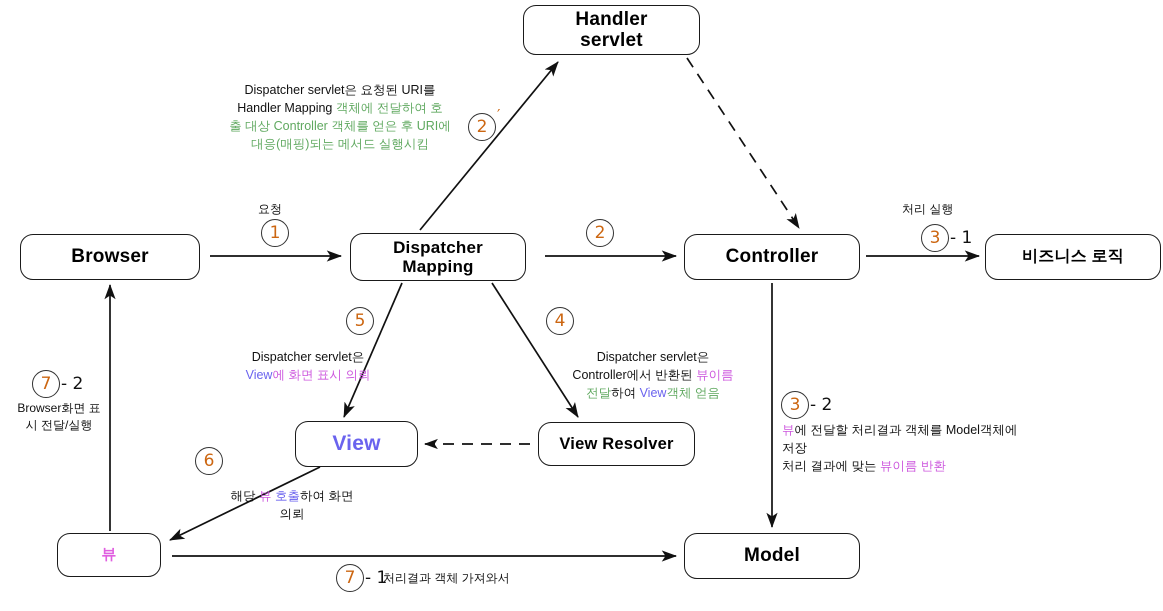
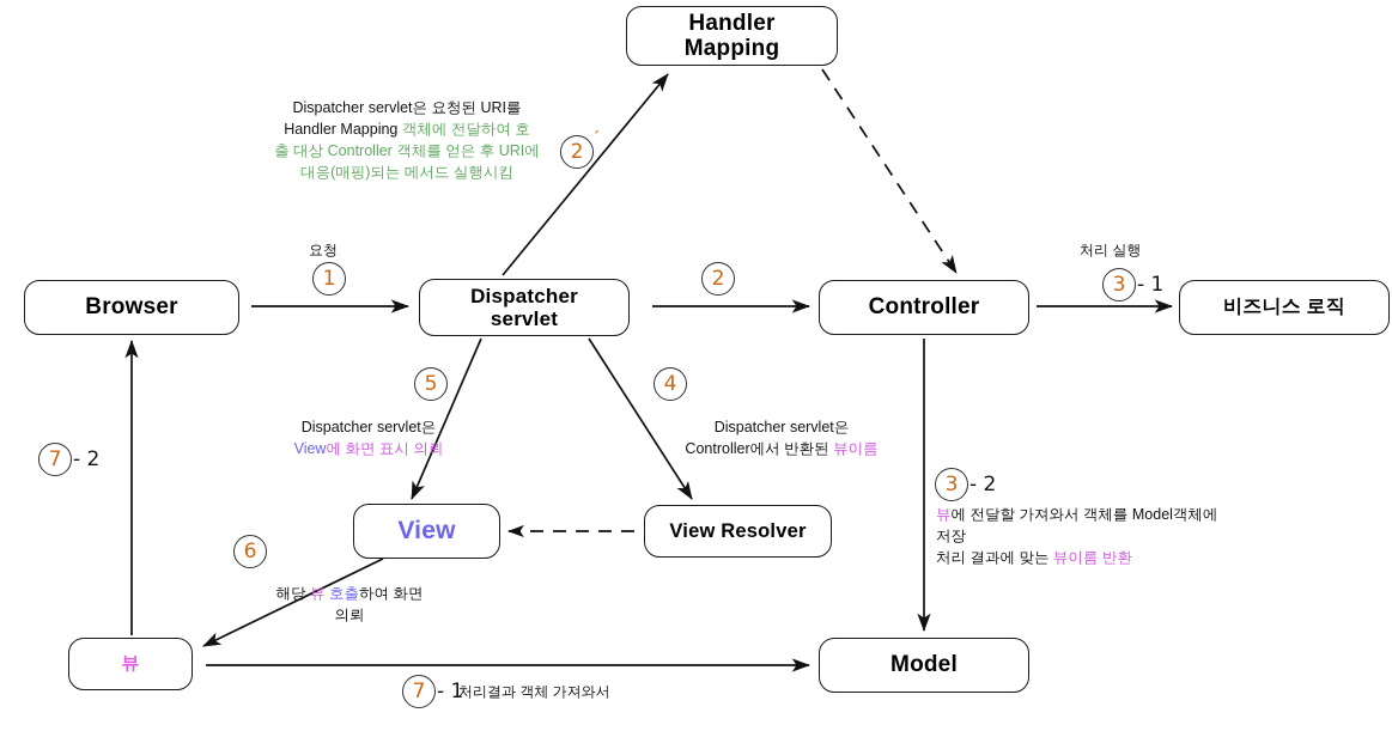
  Handler
- servlet
+ Mapping
  Browser
  Dispatcher
- Mapping
+ servlet
  Controller
  비즈니스 로직
  View
  View Resolver
  Model
  뷰
  1
  2
  2
  ′
  3
  - 1
  3
  - 2
  4
  5
  6
  7
  - 2
  7
  - 1
  요청
  처리 실행
  처리결과 객체 가져와서
  Dispatcher servlet은 요청된 URI를
  Handler Mapping 객체에 전달하여 호
  출 대상 Controller 객체를 얻은 후 URI에
  대응(매핑)되는 메서드 실행시킴
  Dispatcher servlet은
  View에 화면 표시 의뢰
  Dispatcher servlet은
  Controller에서 반환된 뷰이름
- 전달하여 View객체 얻음
- 뷰에 전달할 처리결과 객체를 Model객체에
+ 뷰에 전달할 가져와서 객체를 Model객체에
  저장
  처리 결과에 맞는 뷰이름 반환
- Browser화면 표
- 시 전달/실행
  해당 뷰 호출하여 화면
  의뢰
